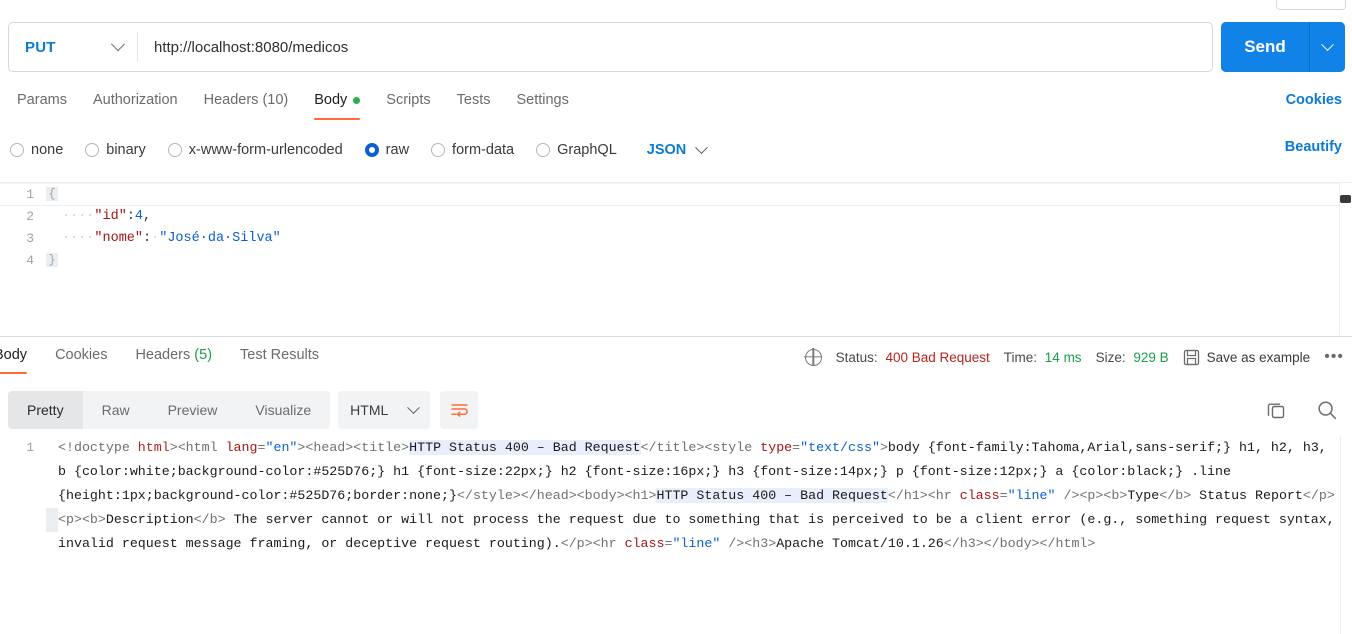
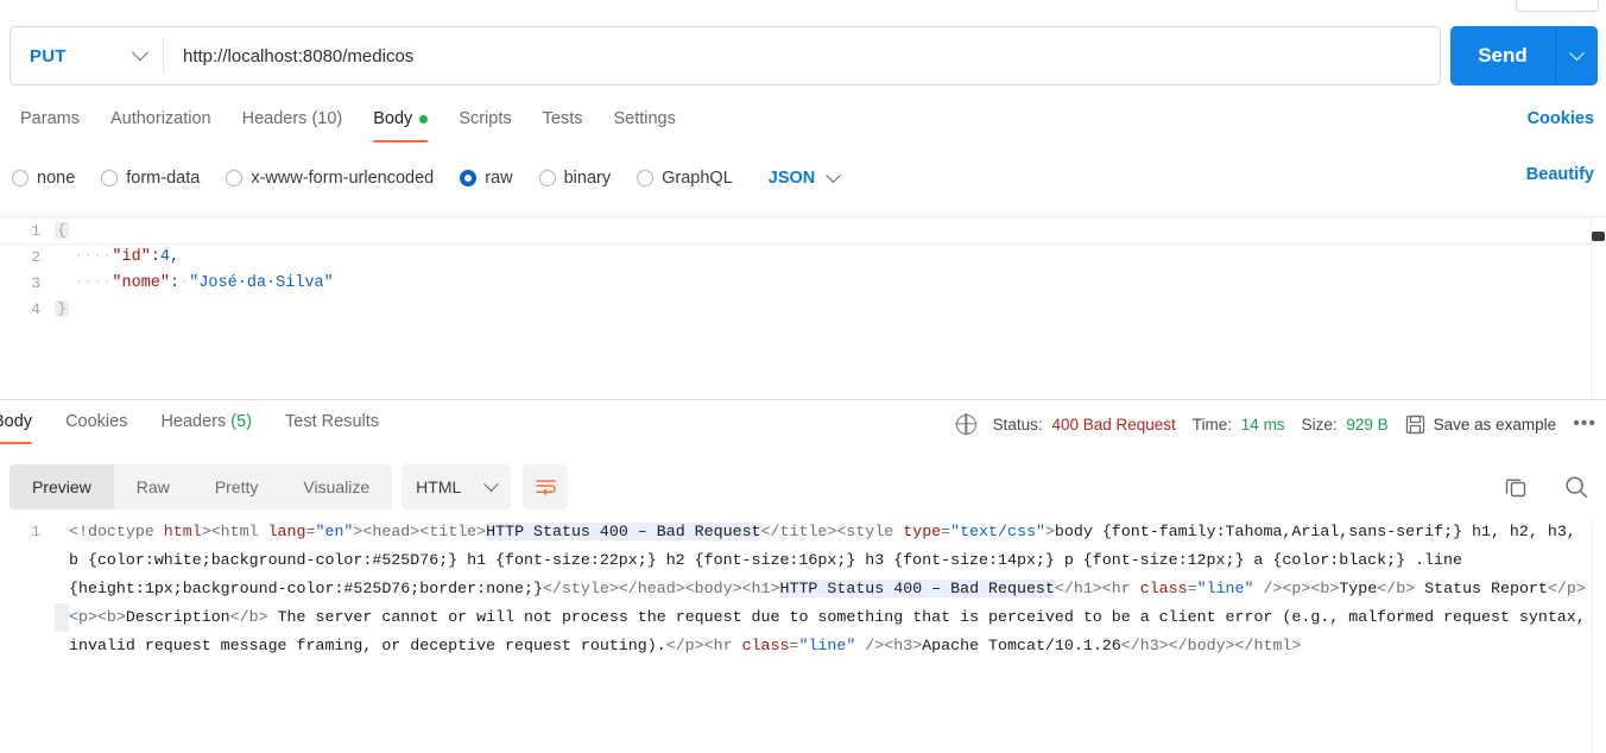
  PUT
  http://localhost:8080/medicos
  Send
  Params
  Authorization
  Headers (10)
  Body
  Scripts
  Tests
  Settings
  Cookies
  none
- binary
+ form-data
  x-www-form-urlencoded
  raw
- form-data
+ binary
  GraphQL
  JSON
  Beautify
  1
  {
  2
  ····"id":4,
  3
  ····"nome":·"José·da·Silva"
  4
  }
  ody
  Cookies
  Headers (5)
  Test Results
  Status: 400 Bad Request
  Time: 14 ms
  Size: 929 B
  Save as example
  •••
- Pretty
+ Preview
  Raw
- Preview
+ Pretty
  Visualize
  HTML
  1
- <!doctype html><html lang="en"><head><title>HTTP Status 400 – Bad Request</title><style type="text/css">body {font-family:Tahoma,Arial,sans-serif;} h1, h2, h3, b {color:white;background-color:#525D76;} h1 {font-size:22px;} h2 {font-size:16px;} h3 {font-size:14px;} p {font-size:12px;} a {color:black;} .line {height:1px;background-color:#525D76;border:none;}</style></head><body><h1>HTTP Status 400 – Bad Request</h1><hr class="line" /><p><b>Type</b> Status Report</p><p><b>Description</b> The server cannot or will not process the request due to something that is perceived to be a client error (e.g., something request syntax, invalid request message framing, or deceptive request routing).</p><hr class="line" /><h3>Apache Tomcat/10.1.26</h3></body></html>
+ <!doctype html><html lang="en"><head><title>HTTP Status 400 – Bad Request</title><style type="text/css">body {font-family:Tahoma,Arial,sans-serif;} h1, h2, h3, b {color:white;background-color:#525D76;} h1 {font-size:22px;} h2 {font-size:16px;} h3 {font-size:14px;} p {font-size:12px;} a {color:black;} .line {height:1px;background-color:#525D76;border:none;}</style></head><body><h1>HTTP Status 400 – Bad Request</h1><hr class="line" /><p><b>Type</b> Status Report</p><p><b>Description</b> The server cannot or will not process the request due to something that is perceived to be a client error (e.g., malformed request syntax, invalid request message framing, or deceptive request routing).</p><hr class="line" /><h3>Apache Tomcat/10.1.26</h3></body></html>
